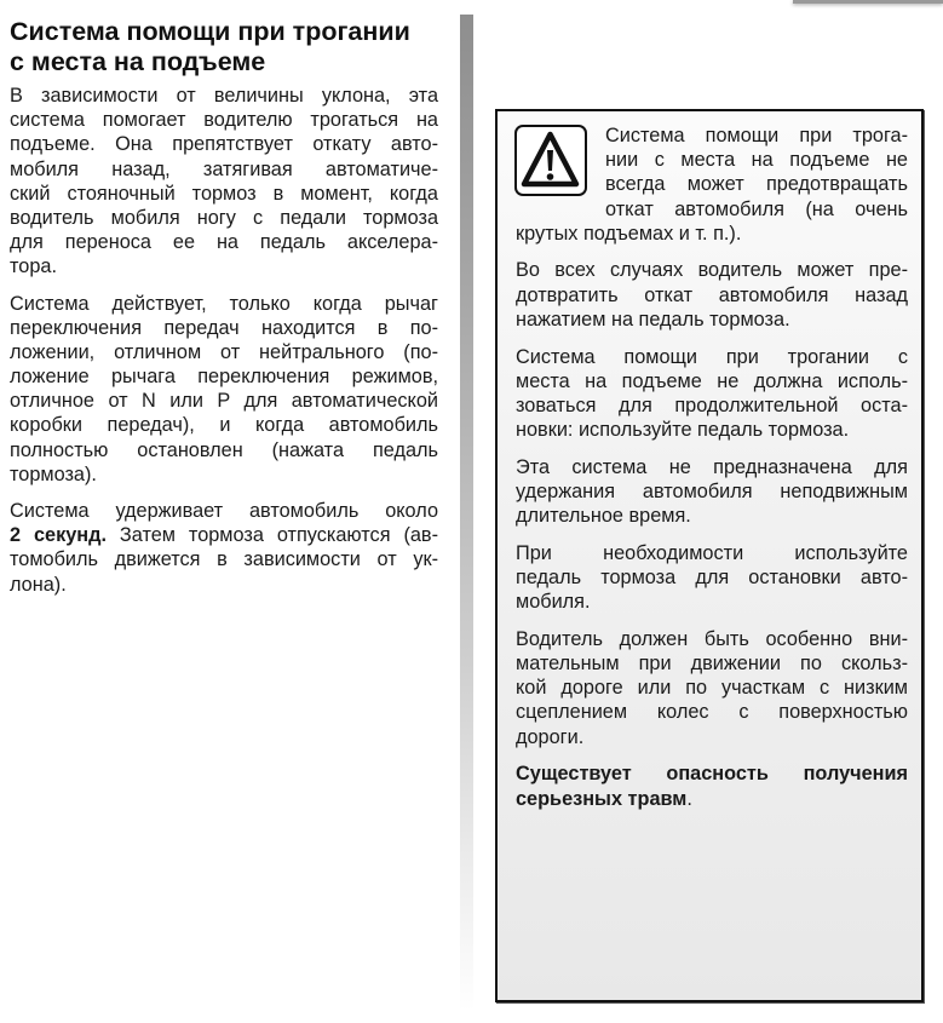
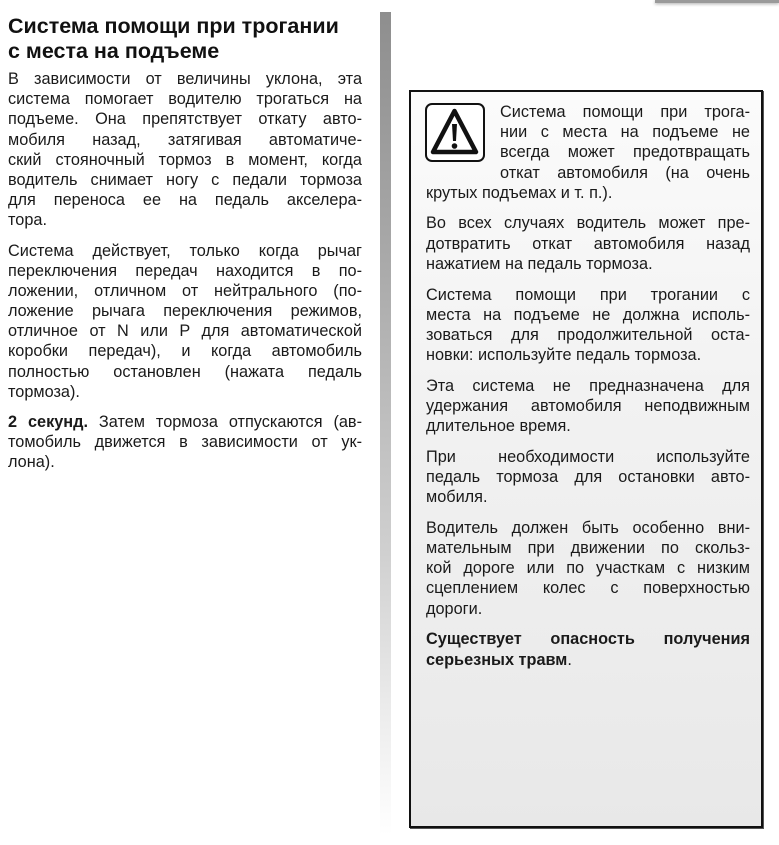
  Система помощи при трогании
  с места на подъеме
  В зависимости от величины уклона, эта
  система помогает водителю трогаться на
  подъеме. Она препятствует откату авто-
  мобиля назад, затягивая автоматиче-
  ский стояночный тормоз в момент, когда
- водитель мобиля ногу с педали тормоза
+ водитель снимает ногу с педали тормоза
  для переноса ее на педаль акселера-
  тора.
  Система действует, только когда рычаг
  переключения передач находится в по-
  ложении, отличном от нейтрального (по-
  ложение рычага переключения режимов,
  отличное от N или P для автоматической
  коробки передач), и когда автомобиль
  полностью остановлен (нажата педаль
  тормоза).
- Система удерживает автомобиль около
  2 секунд. Затем тормоза отпускаются (ав-
  томобиль движется в зависимости от ук-
  лона).
  Система помощи при трога-
  нии с места на подъеме не
  всегда может предотвращать
  откат автомобиля (на очень
  крутых подъемах и т. п.).
  Во всех случаях водитель может пре-
  дотвратить откат автомобиля назад
  нажатием на педаль тормоза.
  Система помощи при трогании с
  места на подъеме не должна исполь-
  зоваться для продолжительной оста-
  новки: используйте педаль тормоза.
  Эта система не предназначена для
  удержания автомобиля неподвижным
  длительное время.
  При необходимости используйте
  педаль тормоза для остановки авто-
  мобиля.
  Водитель должен быть особенно вни-
  мательным при движении по скольз-
  кой дороге или по участкам с низким
  сцеплением колес с поверхностью
  дороги.
  Существует опасность получения
  серьезных травм.
